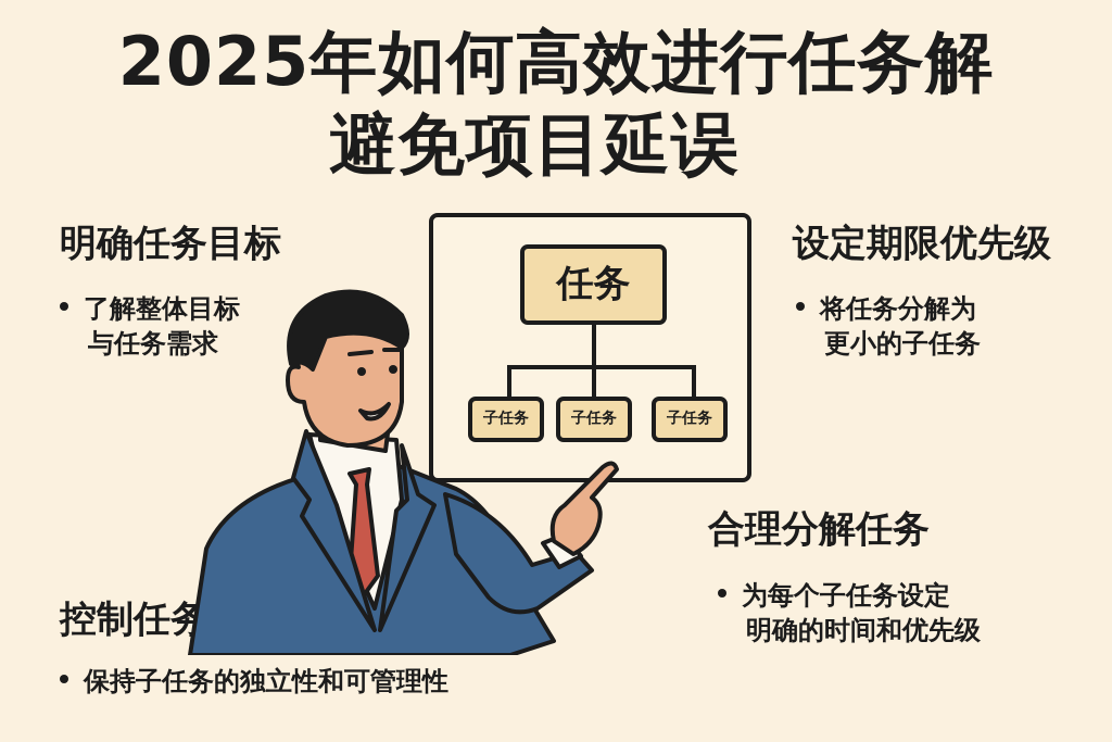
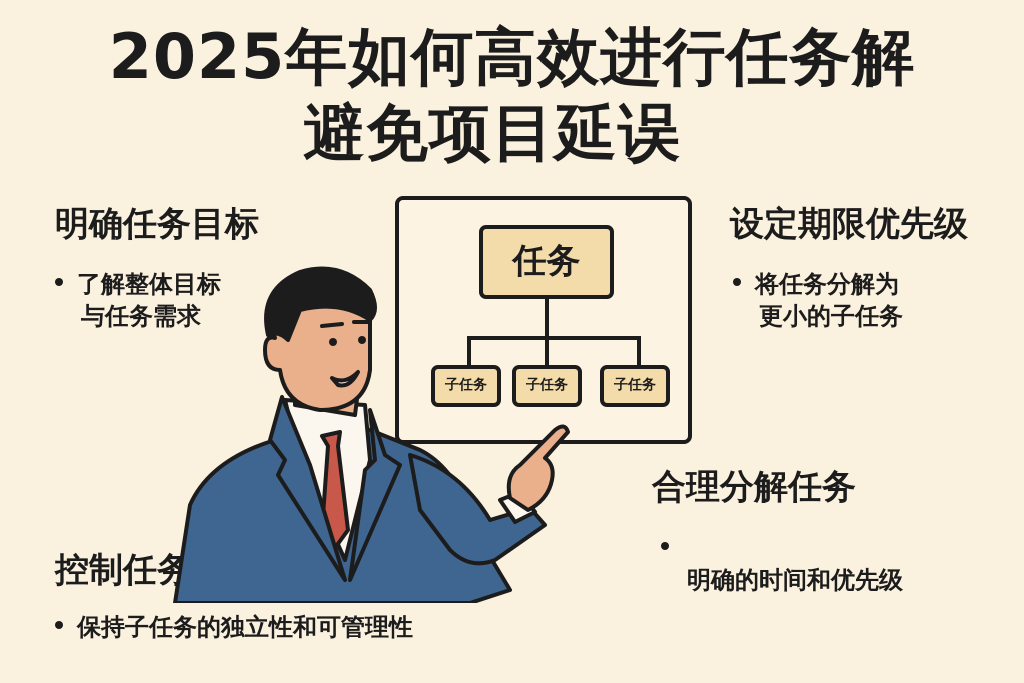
  2025年如何高效进行任务解
  避免项目延误
  明确任务目标
  了解整体目标
  与任务需求
  设定期限优先级
  将任务分解为
  更小的子任务
  合理分解任务
- 为每个子任务设定
  明确的时间和优先级
  保持子任务的独立性和可管理性
  任务
  子任务
  子任务
  子任务
